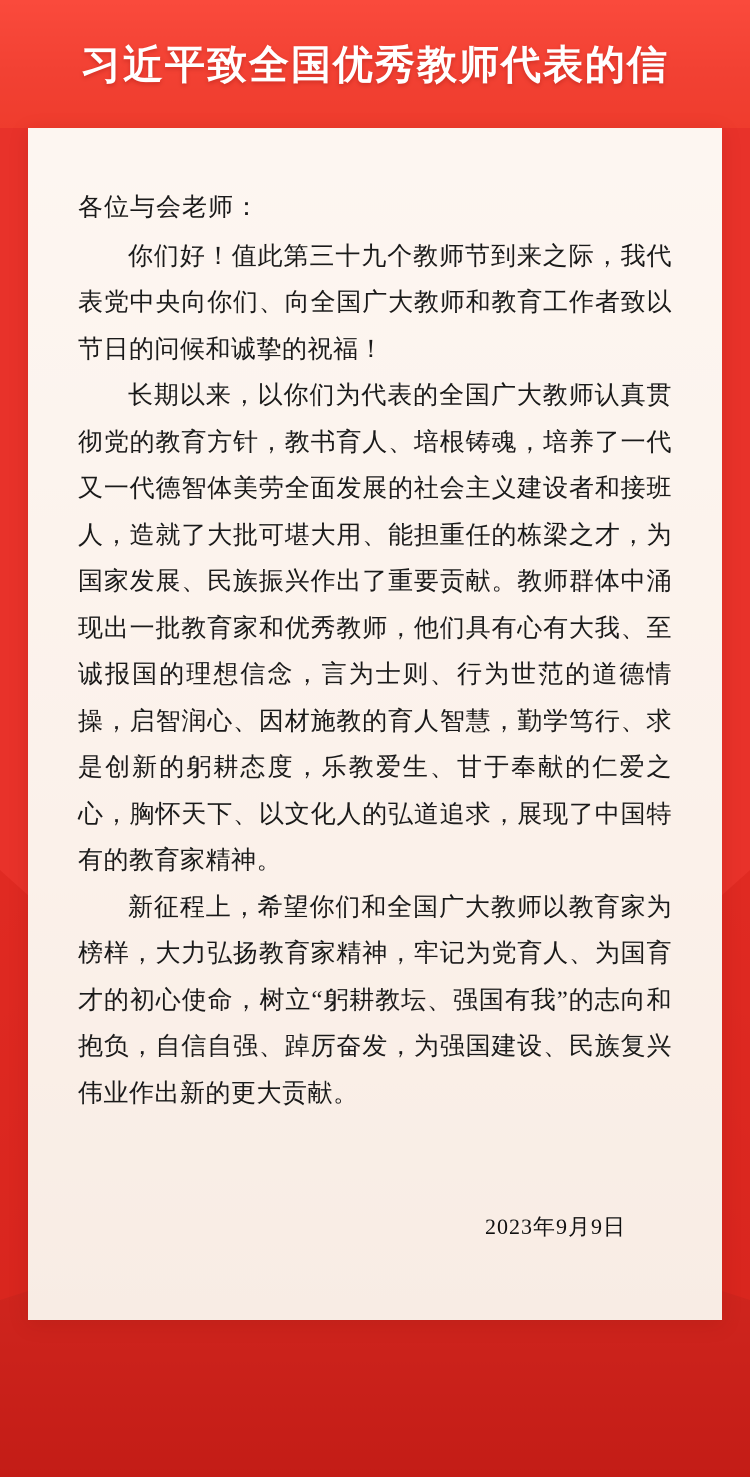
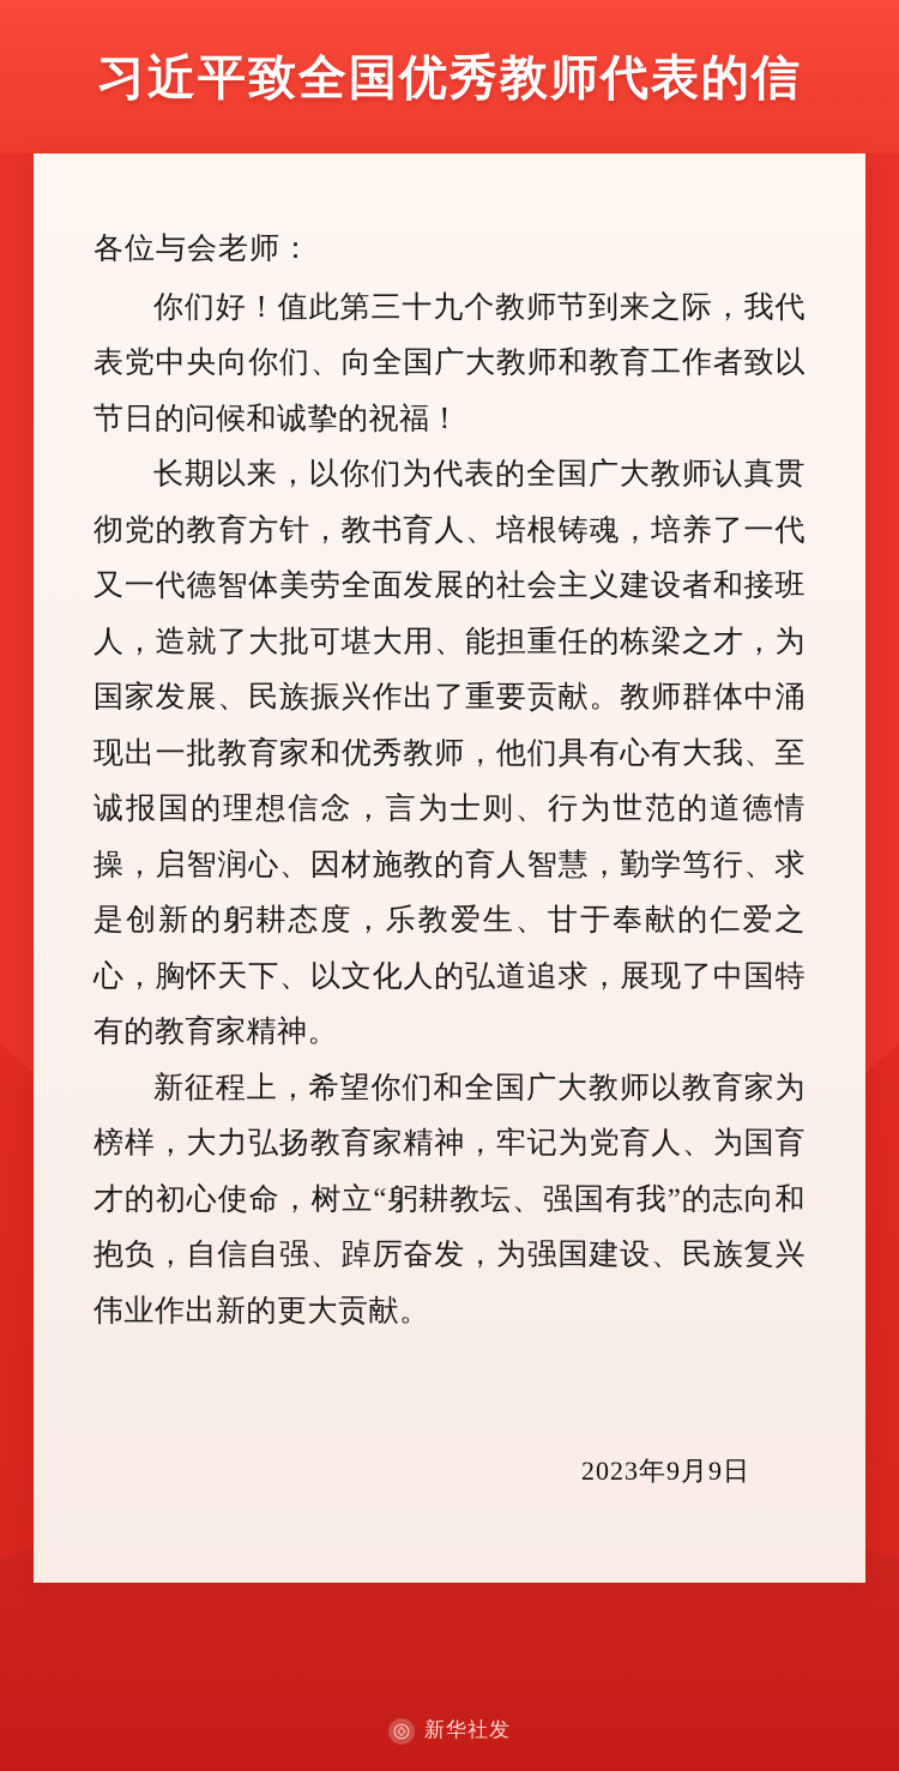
  习近平致全国优秀教师代表的信
  各位与会老师：
  你们好！值此第三十九个教师节到来之际，我代表党中央向你们、向全国广大教师和教育工作者致以节日的问候和诚挚的祝福！
  长期以来，以你们为代表的全国广大教师认真贯彻党的教育方针，教书育人、培根铸魂，培养了一代又一代德智体美劳全面发展的社会主义建设者和接班人，造就了大批可堪大用、能担重任的栋梁之才，为国家发展、民族振兴作出了重要贡献。教师群体中涌现出一批教育家和优秀教师，他们具有心有大我、至诚报国的理想信念，言为士则、行为世范的道德情操，启智润心、因材施教的育人智慧，勤学笃行、求是创新的躬耕态度，乐教爱生、甘于奉献的仁爱之心，胸怀天下、以文化人的弘道追求，展现了中国特有的教育家精神。
  新征程上，希望你们和全国广大教师以教育家为榜样，大力弘扬教育家精神，牢记为党育人、为国育才的初心使命，树立“躬耕教坛、强国有我”的志向和抱负，自信自强、踔厉奋发，为强国建设、民族复兴伟业作出新的更大贡献。
  2023年9月9日
+ 新华社发
